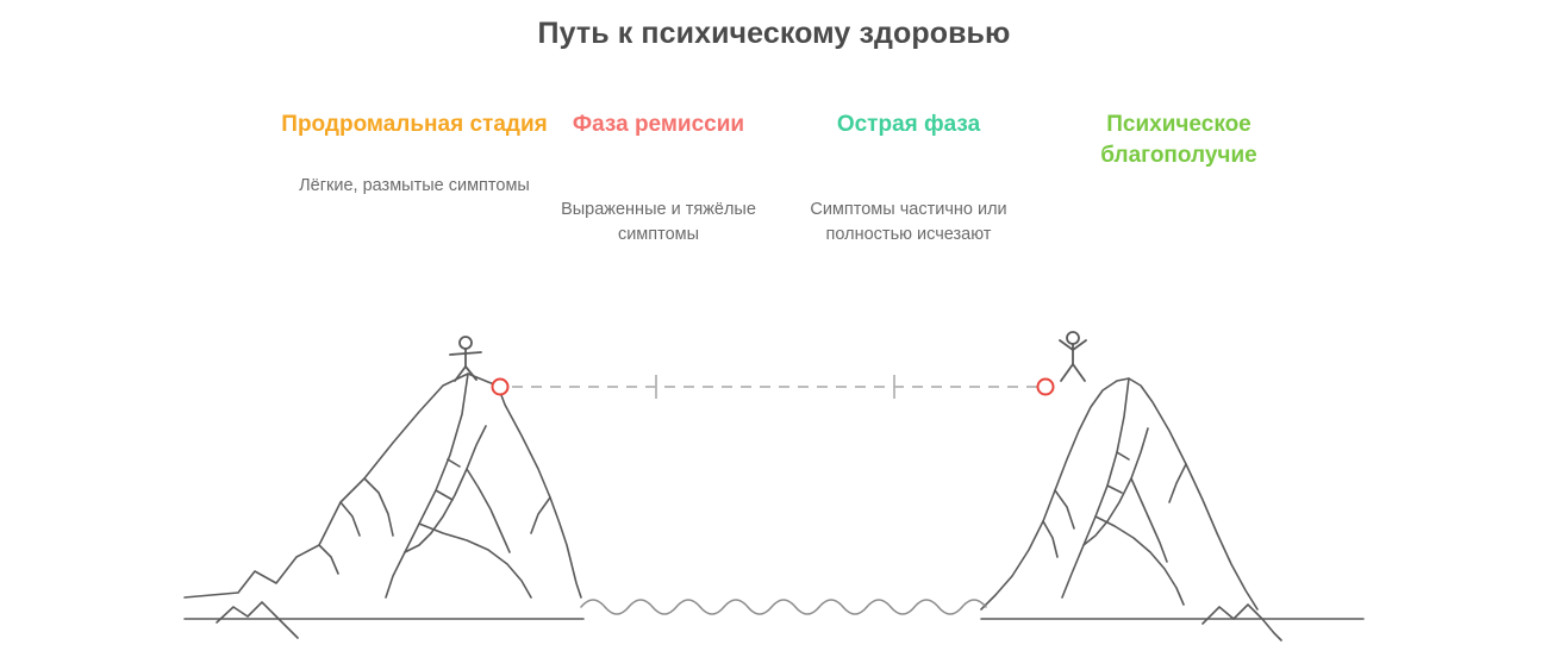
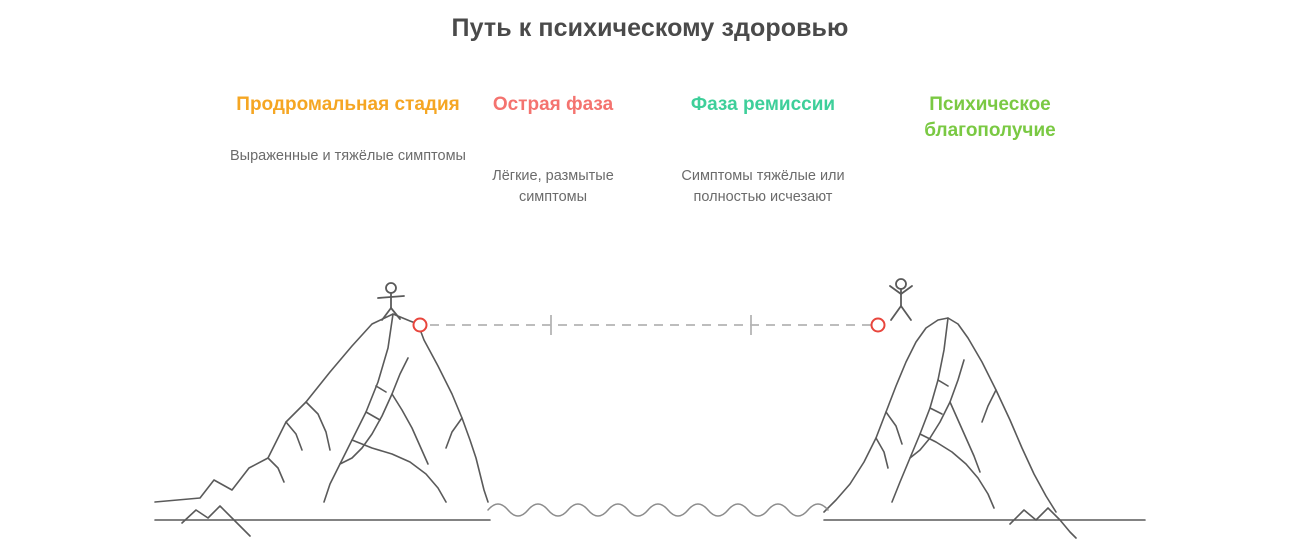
  Путь к психическому здоровью
  Продромальная стадия
- Лёгкие, размытые симптомы
+ Выраженные и тяжёлые симптомы
- Фаза ремиссии
+ Острая фаза
- Выраженные и тяжёлые симптомы
+ Лёгкие, размытые симптомы
- Острая фаза
+ Фаза ремиссии
- Симптомы частично или полностью исчезают
+ Симптомы тяжёлые или полностью исчезают
  Психическое благополучие
